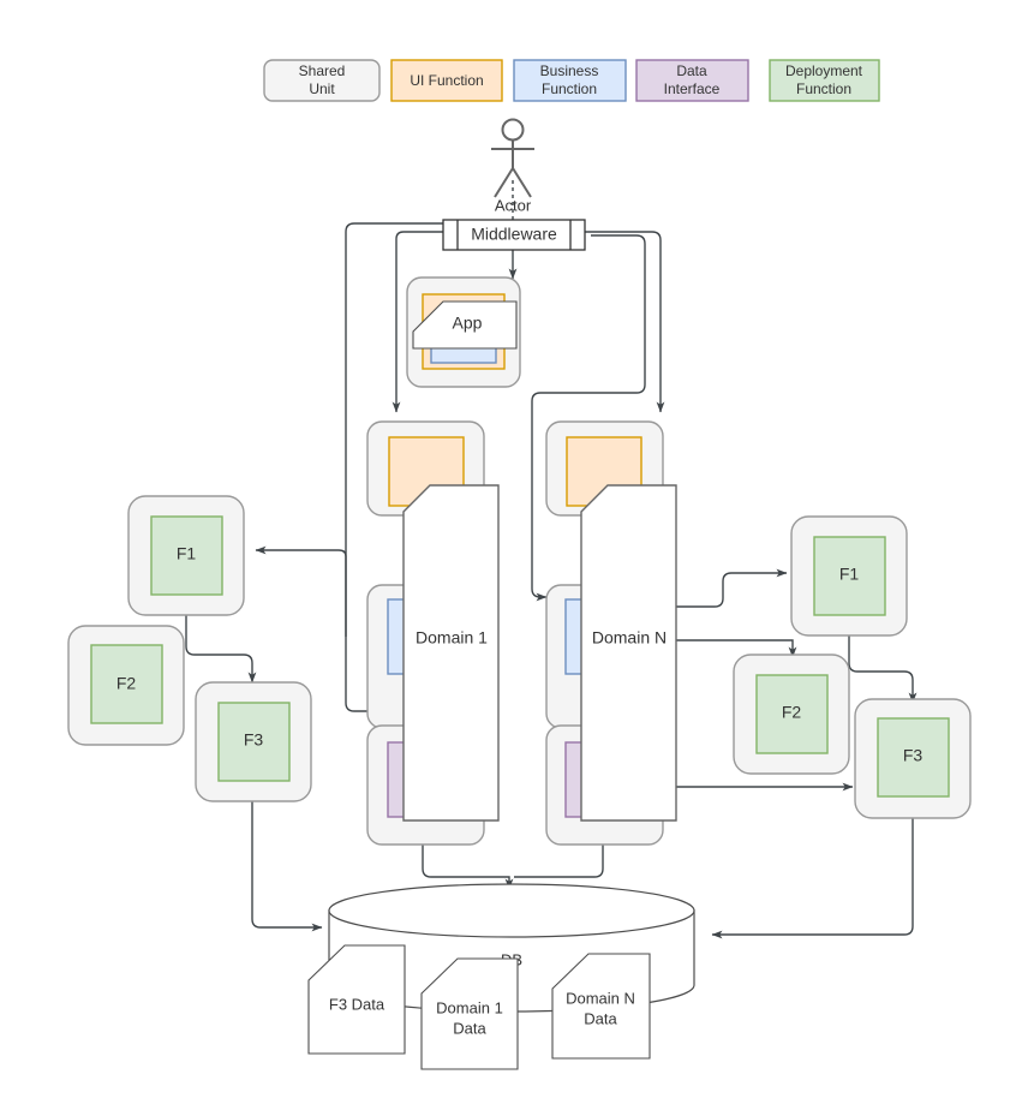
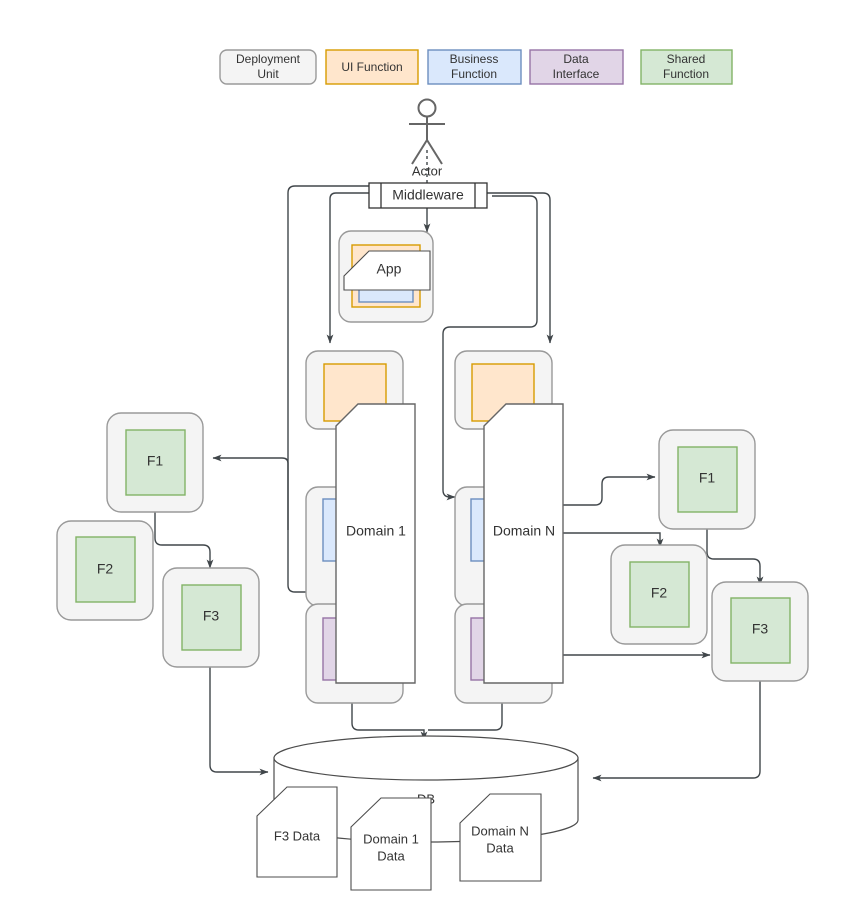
- Shared
+ Deployment
  Unit
  UI Function
  Business
  Function
  Data
  Interface
- Deployment
+ Shared
  Function
  Actor
  Middleware
  App
  Domain 1
  Domain N
  F1
  F2
  F3
  F1
  F2
  F3
  F3 Data
  Domain 1
  Data
  Domain N
  Data
